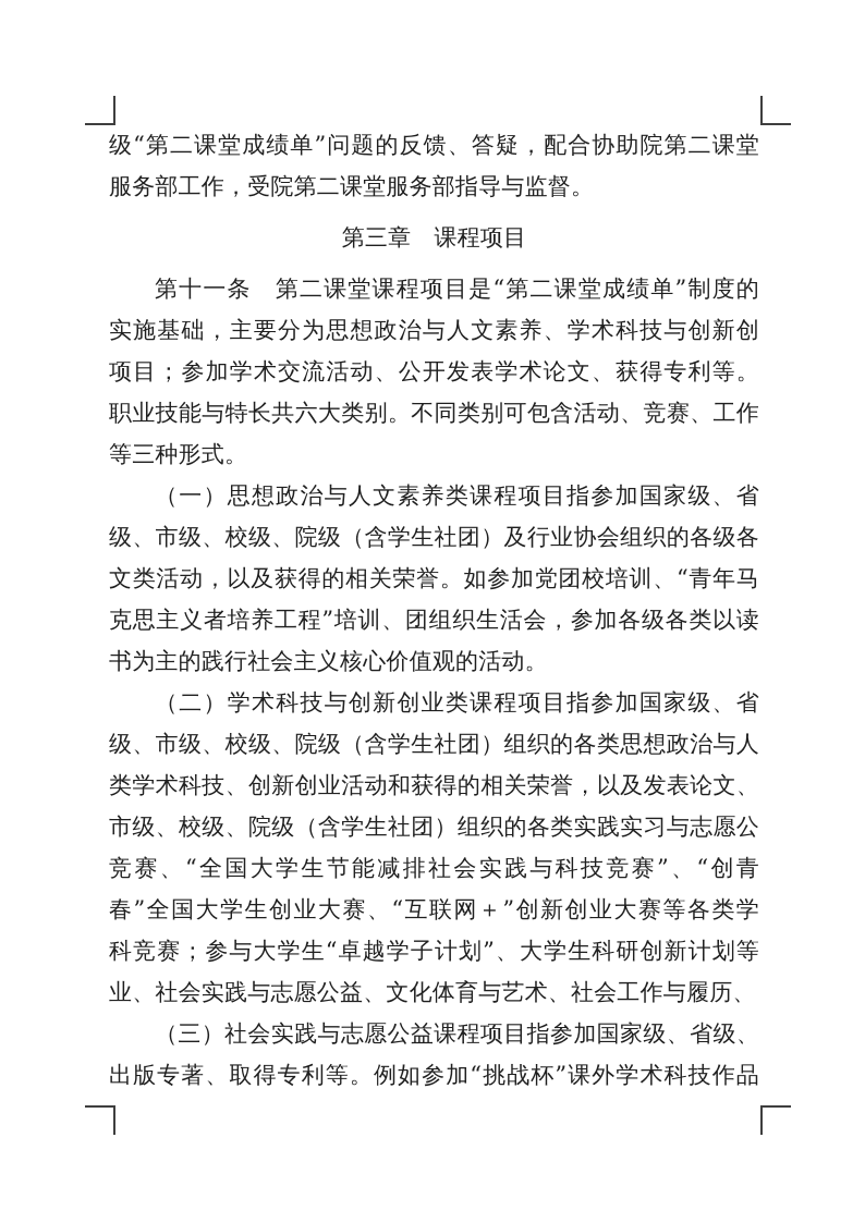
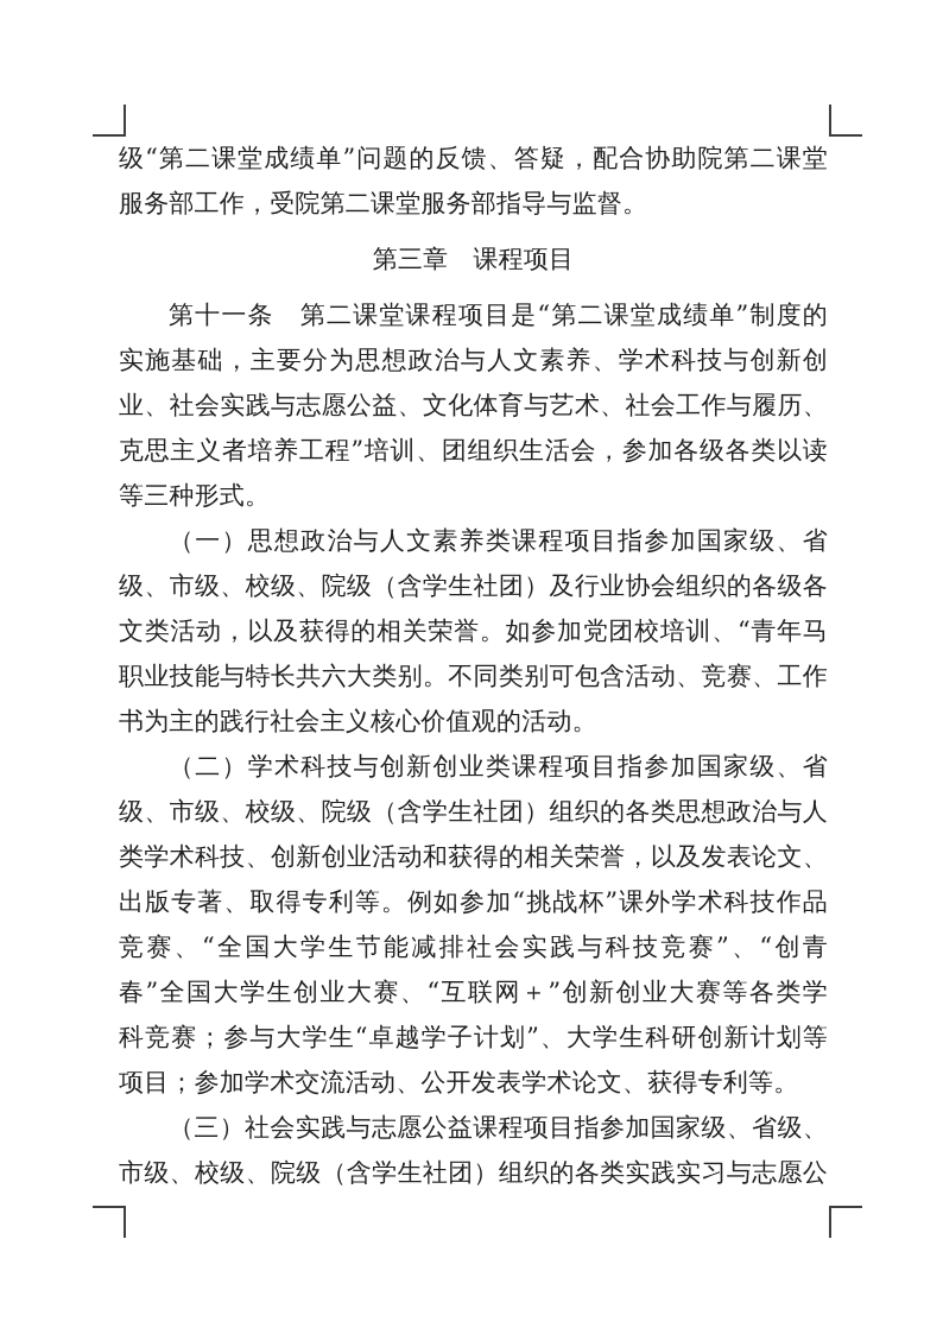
  级“第二课堂成绩单”问题的反馈、答疑，配合协助院第二课堂
  服务部工作，受院第二课堂服务部指导与监督。
  第三章 课程项目
  第十一条 第二课堂课程项目是“第二课堂成绩单”制度的
  实施基础，主要分为思想政治与人文素养、学术科技与创新创
- 项目；参加学术交流活动、公开发表学术论文、获得专利等。
+ 业、社会实践与志愿公益、文化体育与艺术、社会工作与履历、
- 职业技能与特长共六大类别。不同类别可包含活动、竞赛、工作
+ 克思主义者培养工程”培训、团组织生活会，参加各级各类以读
  等三种形式。
  （一）思想政治与人文素养类课程项目指参加国家级、省
  级、市级、校级、院级（含学生社团）及行业协会组织的各级各
  文类活动，以及获得的相关荣誉。如参加党团校培训、“青年马
- 克思主义者培养工程”培训、团组织生活会，参加各级各类以读
+ 职业技能与特长共六大类别。不同类别可包含活动、竞赛、工作
  书为主的践行社会主义核心价值观的活动。
  （二）学术科技与创新创业类课程项目指参加国家级、省
  级、市级、校级、院级（含学生社团）组织的各类思想政治与人
  类学术科技、创新创业活动和获得的相关荣誉，以及发表论文、
- 市级、校级、院级（含学生社团）组织的各类实践实习与志愿公
+ 出版专著、取得专利等。例如参加“挑战杯”课外学术科技作品
  竞赛、“全国大学生节能减排社会实践与科技竞赛”、“创青
  春”全国大学生创业大赛、“互联网＋”创新创业大赛等各类学
  科竞赛；参与大学生“卓越学子计划”、大学生科研创新计划等
- 业、社会实践与志愿公益、文化体育与艺术、社会工作与履历、
+ 项目；参加学术交流活动、公开发表学术论文、获得专利等。
  （三）社会实践与志愿公益课程项目指参加国家级、省级、
- 出版专著、取得专利等。例如参加“挑战杯”课外学术科技作品
+ 市级、校级、院级（含学生社团）组织的各类实践实习与志愿公
